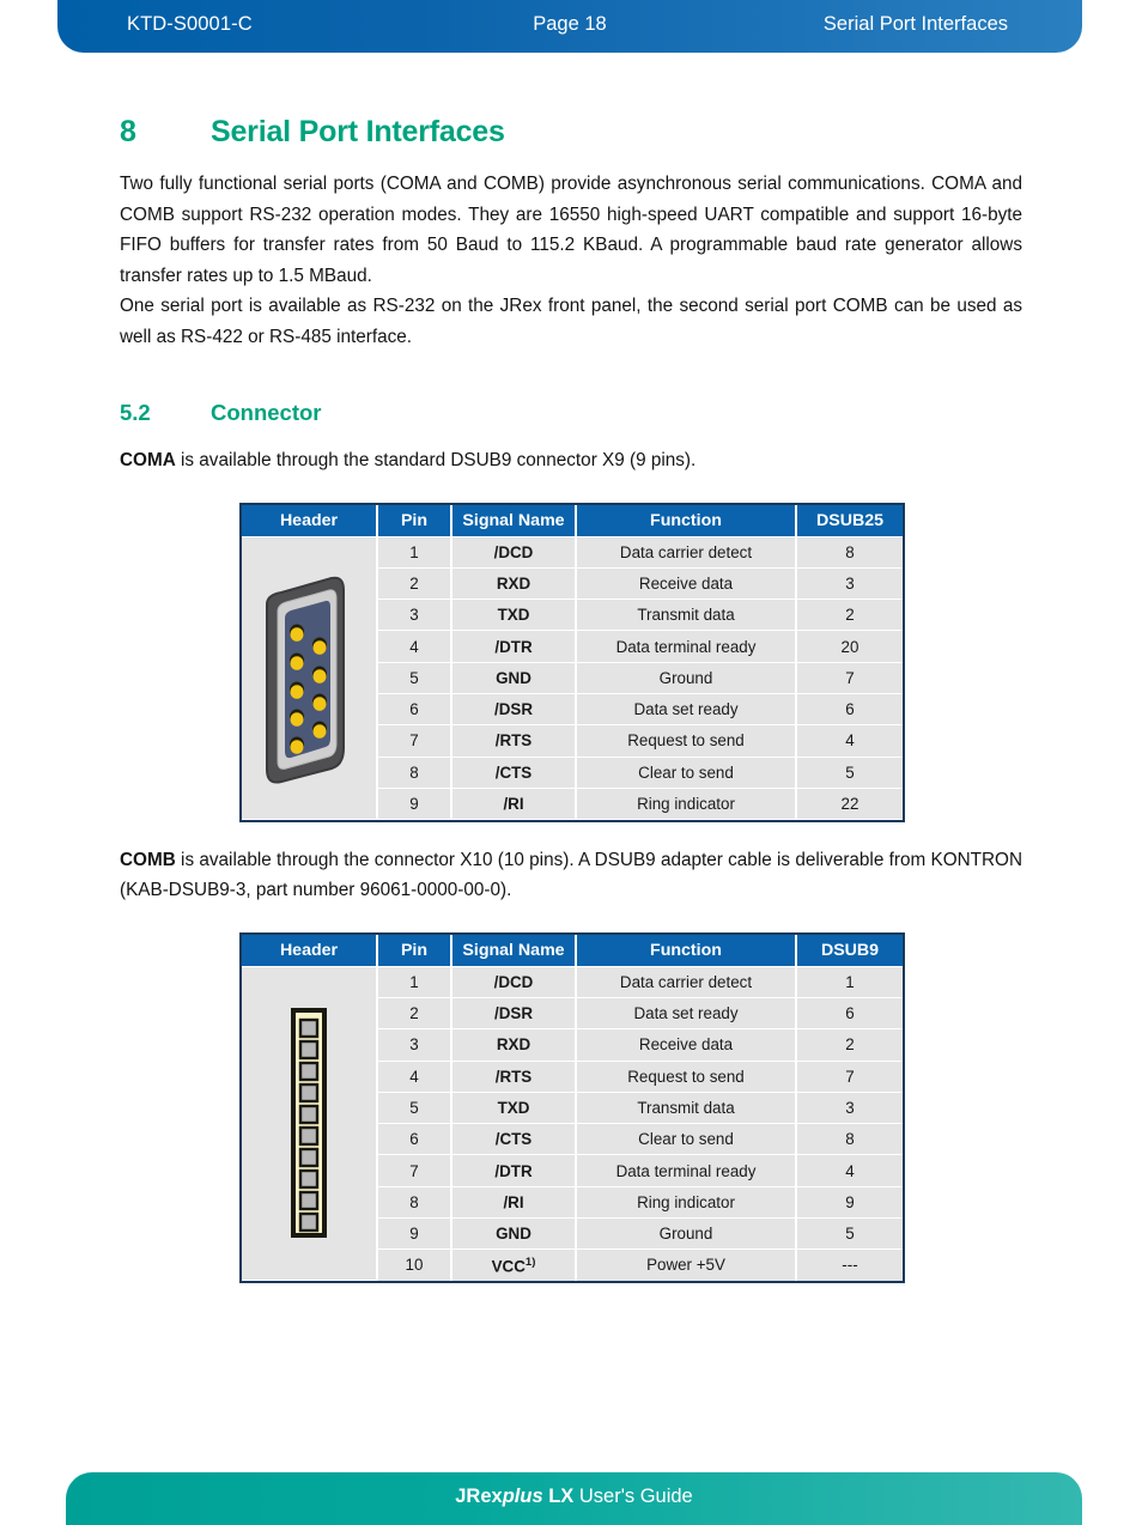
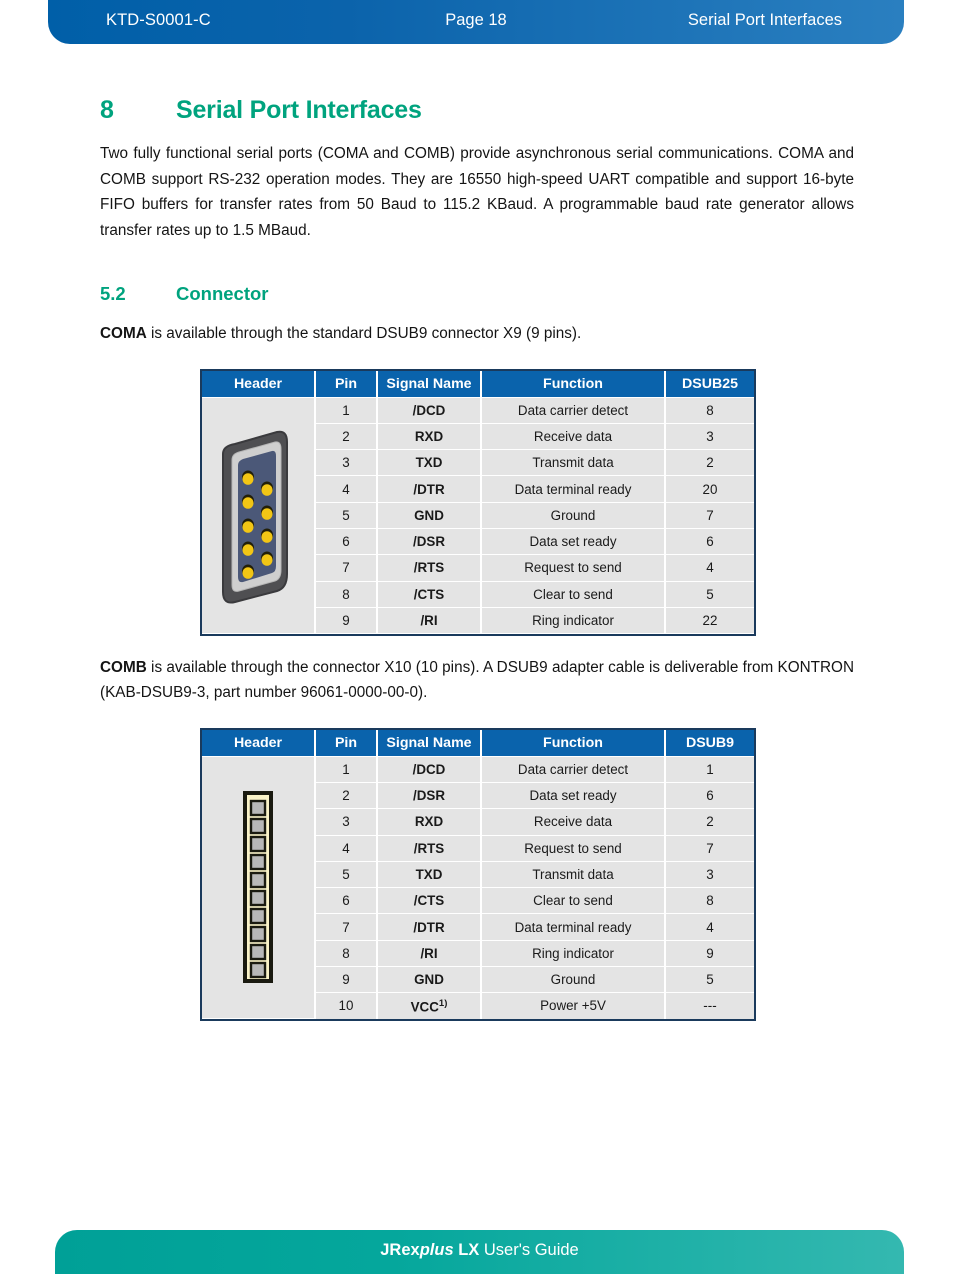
  KTD-S0001-C
  Page 18
  Serial Port Interfaces
  8 Serial Port Interfaces
  Two fully functional serial ports (COMA and COMB) provide asynchronous serial communications. COMA and COMB support RS-232 operation modes. They are 16550 high-speed UART compatible and support 16-byte FIFO buffers for transfer rates from 50 Baud to 115.2 KBaud. A programmable baud rate generator allows transfer rates up to 1.5 MBaud.
- One serial port is available as RS-232 on the JRex front panel, the second serial port COMB can be used as well as RS-422 or RS-485 interface.
  5.2 Connector
  COMA is available through the standard DSUB9 connector X9 (9 pins).
  Header	Pin	Signal Name	Function	DSUB25
  	1	/DCD	Data carrier detect	8
  2	RXD	Receive data	3
  3	TXD	Transmit data	2
  4	/DTR	Data terminal ready	20
  5	GND	Ground	7
  6	/DSR	Data set ready	6
  7	/RTS	Request to send	4
  8	/CTS	Clear to send	5
  9	/RI	Ring indicator	22
  COMB is available through the connector X10 (10 pins). A DSUB9 adapter cable is deliverable from KONTRON (KAB-DSUB9-3, part number 96061-0000-00-0).
  Header	Pin	Signal Name	Function	DSUB9
  	1	/DCD	Data carrier detect	1
  2	/DSR	Data set ready	6
  3	RXD	Receive data	2
  4	/RTS	Request to send	7
  5	TXD	Transmit data	3
  6	/CTS	Clear to send	8
  7	/DTR	Data terminal ready	4
  8	/RI	Ring indicator	9
  9	GND	Ground	5
  10	VCC1)	Power +5V	---
  JRexplus LX User's Guide
